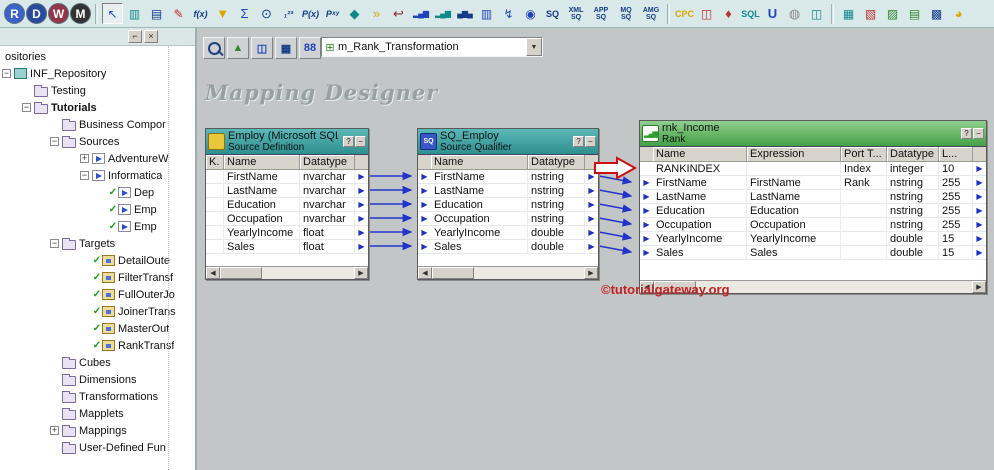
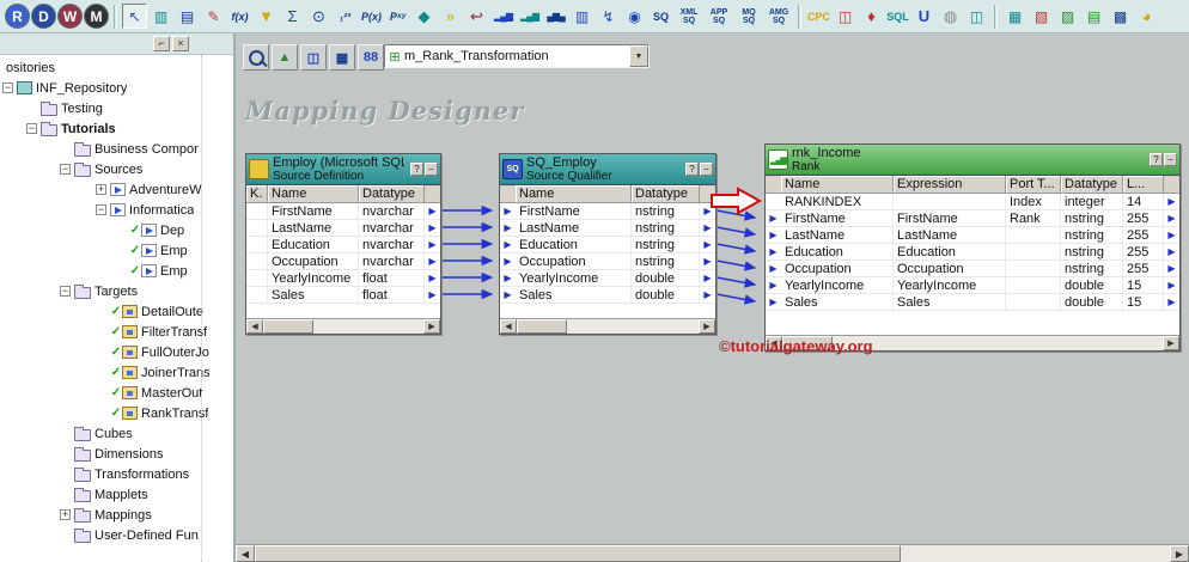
  R
  D
  W
  M
  ↖
  ▥
  ▤
  ✎
  f(x)
  ▼
  Σ
  ⊙
  ₁²³
  P(x)
  Pˣʸ
  ◆
  »
  ↩
  ▂▄▆
  ▂▄▆
  ▄▆▄
  ▥
  ↯
  ◉
  SQ
  CPC
  ◫
  ♦
  SQL
  U
  ◍
  ◫
  ▦
  ▧
  ▨
  ▤
  ▩
  ◕
  ⌐
  ×
  ositories
  INF_Repository
  Testing
  Tutorials
  Business Compor
  Sources
  AdventureW
  Informatica
  ✓
  Dep
  ✓
  Emp
  ✓
  Emp
  Targets
  ✓
  DetailOute
  ✓
  FilterTransf
  ✓
  FullOuterJo
  ✓
  JoinerTrans
  ✓
  MasterOut
  ✓
  RankTransf
  Cubes
  Dimensions
  Transformations
  Mapplets
  Mappings
  User-Defined Fun
  Mapping Designer
  ▲
  ◫
  ▦
  88
  ⊞
  m_Rank_Transformation
  Employ (Microsoft SQ
  Source Definition
  ?
  −
  K.
  Name
  Datatype
  FirstName
  nvarchar
  LastName
  nvarchar
  Education
  nvarchar
  Occupation
  nvarchar
  YearlyIncome
  float
  Sales
  float
  SQ_Employ
  Source Qualifier
  ?
  −
  Name
  Datatype
  FirstName
  nstring
  LastName
  nstring
  Education
  nstring
  Occupation
  nstring
  YearlyIncome
  double
  Sales
  double
  rnk_Income
  Rank
  ?
  −
  Name
  Expression
  Port T...
  Datatype
  L...
  RANKINDEX
  Index
  integer
- 10
+ 14
  FirstName
  FirstName
  Rank
  nstring
  255
  LastName
  LastName
  nstring
  255
  Education
  Education
  nstring
  255
  Occupation
  Occupation
  nstring
  255
  YearlyIncome
  YearlyIncome
  double
  15
  Sales
  Sales
  double
  15
  ©tutorialgateway.org
+ ◀
+ ▶
